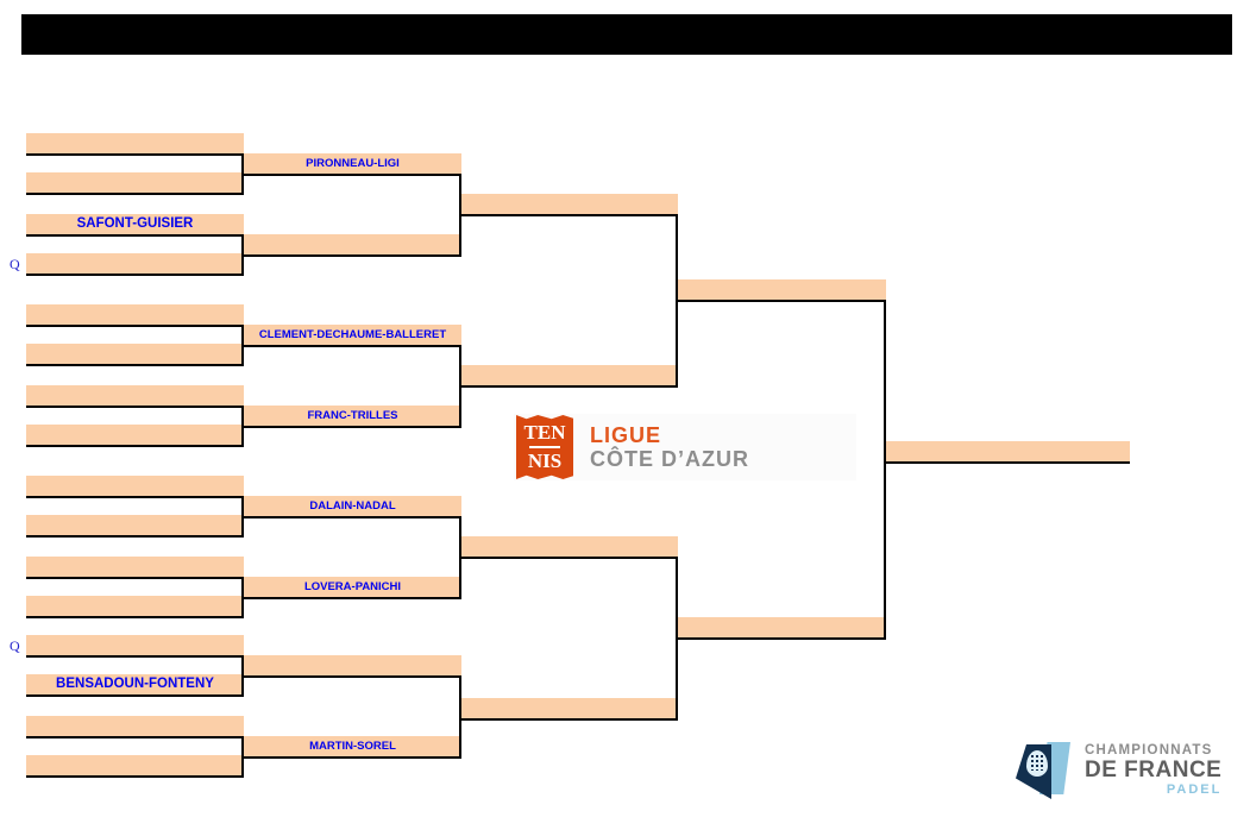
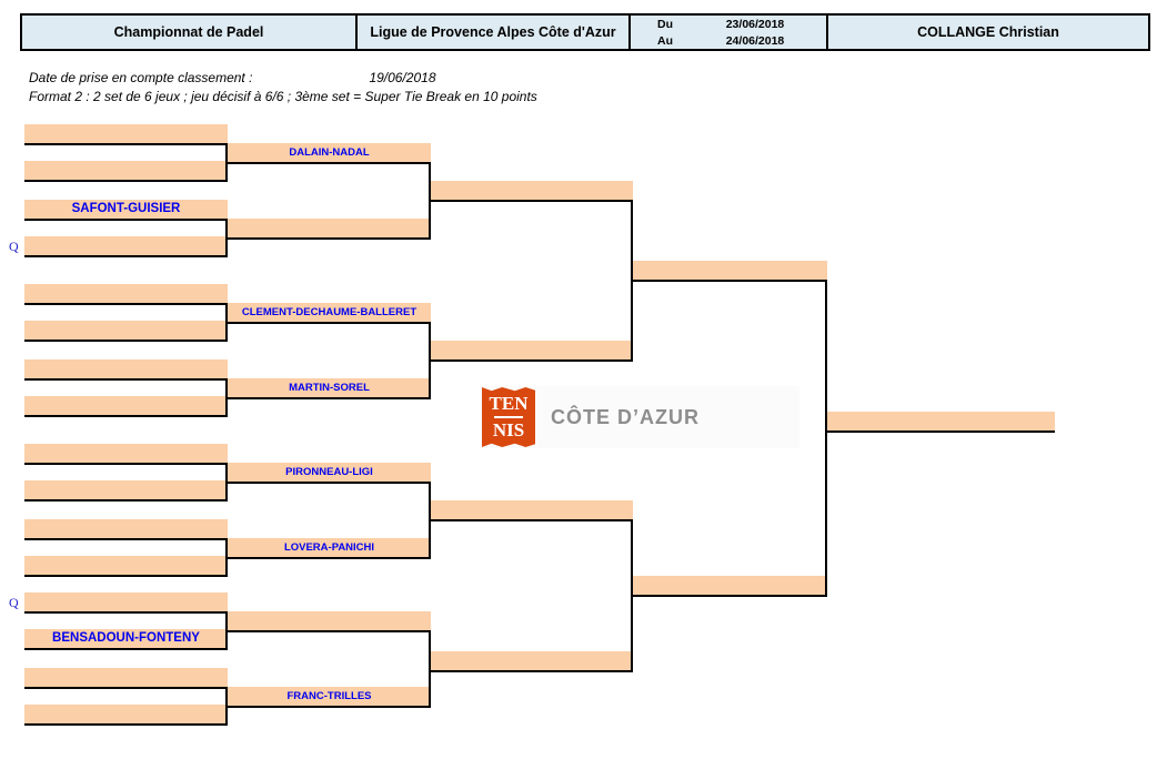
+ Championnat de Padel
+ Ligue de Provence Alpes Côte d'Azur
+ Du
+ 23/06/2018
+ Au
+ 24/06/2018
+ COLLANGE Christian
+ Date de prise en compte classement : 19/06/2018
+ Format 2 : 2 set de 6 jeux ; jeu décisif à 6/6 ; 3ème set = Super Tie Break en 10 points
  SAFONT-GUISIER
  BENSADOUN-FONTENY
- PIRONNEAU-LIGI
+ DALAIN-NADAL
  CLEMENT-DECHAUME-BALLERET
- FRANC-TRILLES
+ MARTIN-SOREL
- DALAIN-NADAL
+ PIRONNEAU-LIGI
  LOVERA-PANICHI
- MARTIN-SOREL
+ FRANC-TRILLES
  Q
  Q
  TEN
  NIS
- LIGUE
  CÔTE D’AZUR
- CHAMPIONNATS
- DE FRANCE
- PADEL
